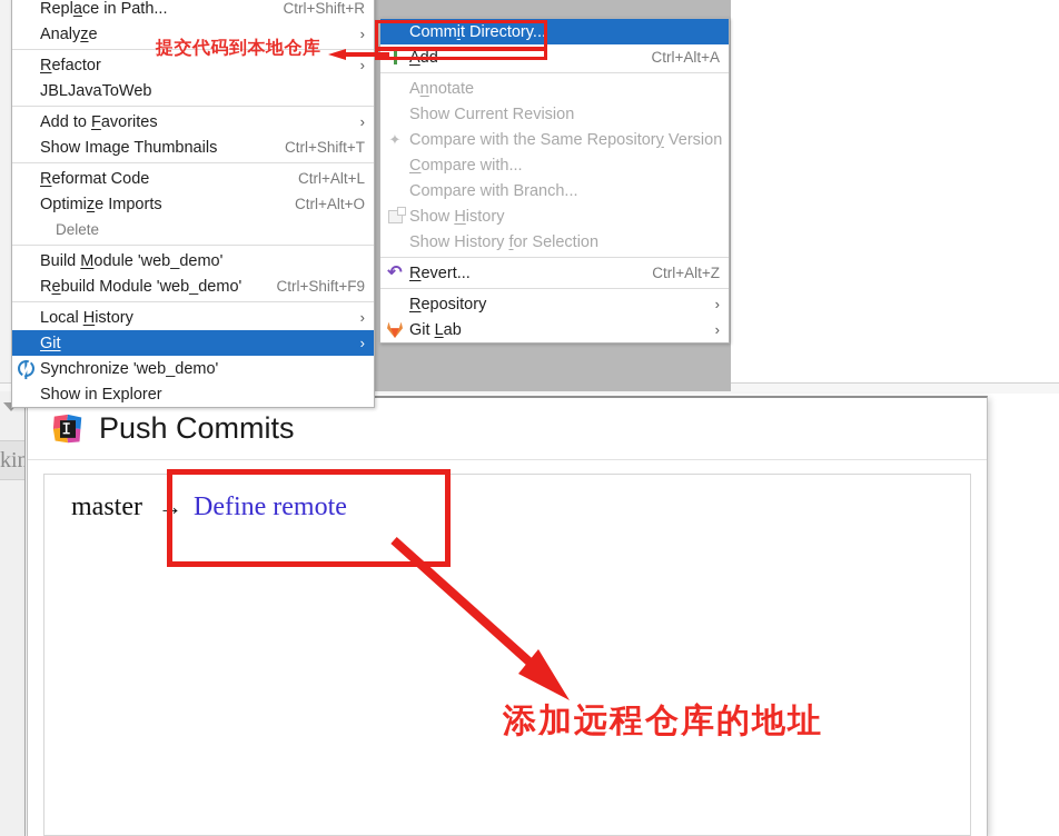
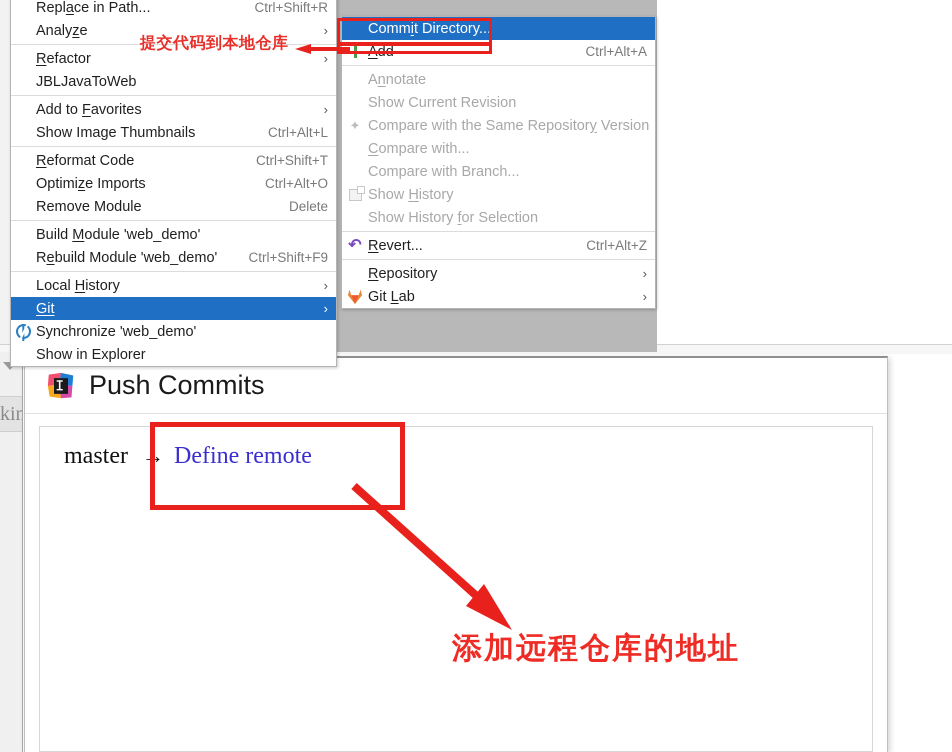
  Replace in Path...
  Ctrl+Shift+R
  Analyze
  ›
  Refactor
  ›
  JBLJavaToWeb
  Add to Favorites
  ›
  Show Image Thumbnails
- Ctrl+Shift+T
+ Ctrl+Alt+L
  Reformat Code
- Ctrl+Alt+L
+ Ctrl+Shift+T
  Optimize Imports
  Ctrl+Alt+O
+ Remove Module
  Delete
  Build Module 'web_demo'
  Rebuild Module 'web_demo'
  Ctrl+Shift+F9
  Local History
  ›
  Git
  ›
  Synchronize 'web_demo'
  Show in Explorer
  Commit Directory...
  Add
  Ctrl+Alt+A
  Annotate
  Show Current Revision
  ✦
  Compare with the Same Repository Version
  Compare with...
  Compare with Branch...
  Show History
  Show History for Selection
  ↶
  Revert...
  Ctrl+Alt+Z
  Repository
  ›
  Git Lab
  ›
  提交代码到本地仓库
  kin
  Push Commits
  master
  →
  Define remote
  添加远程仓库的地址
